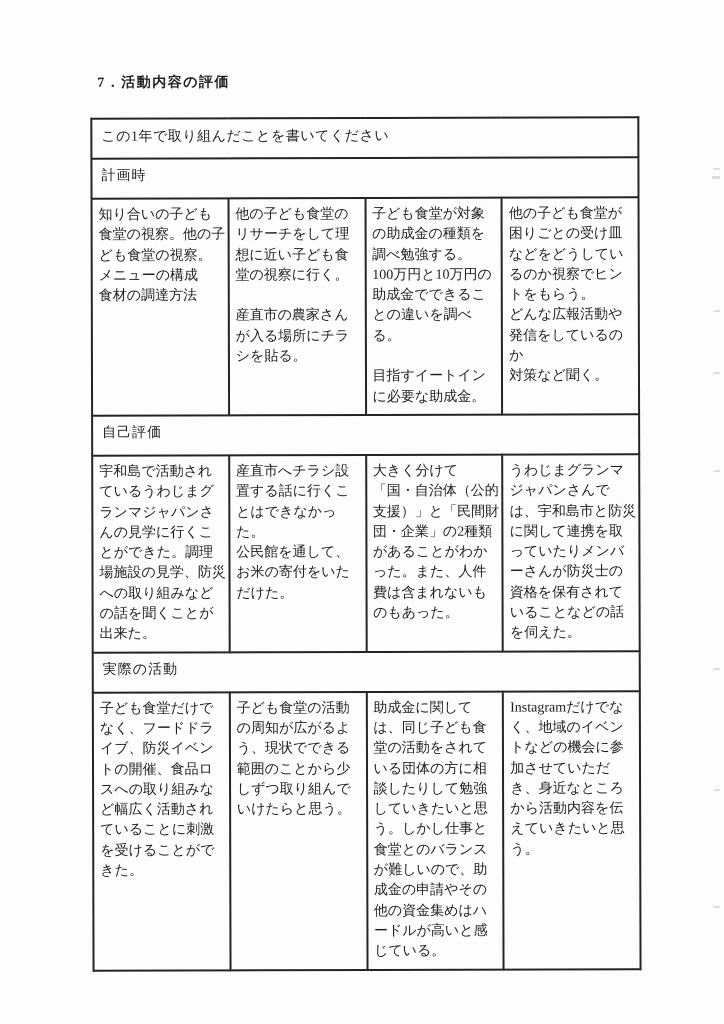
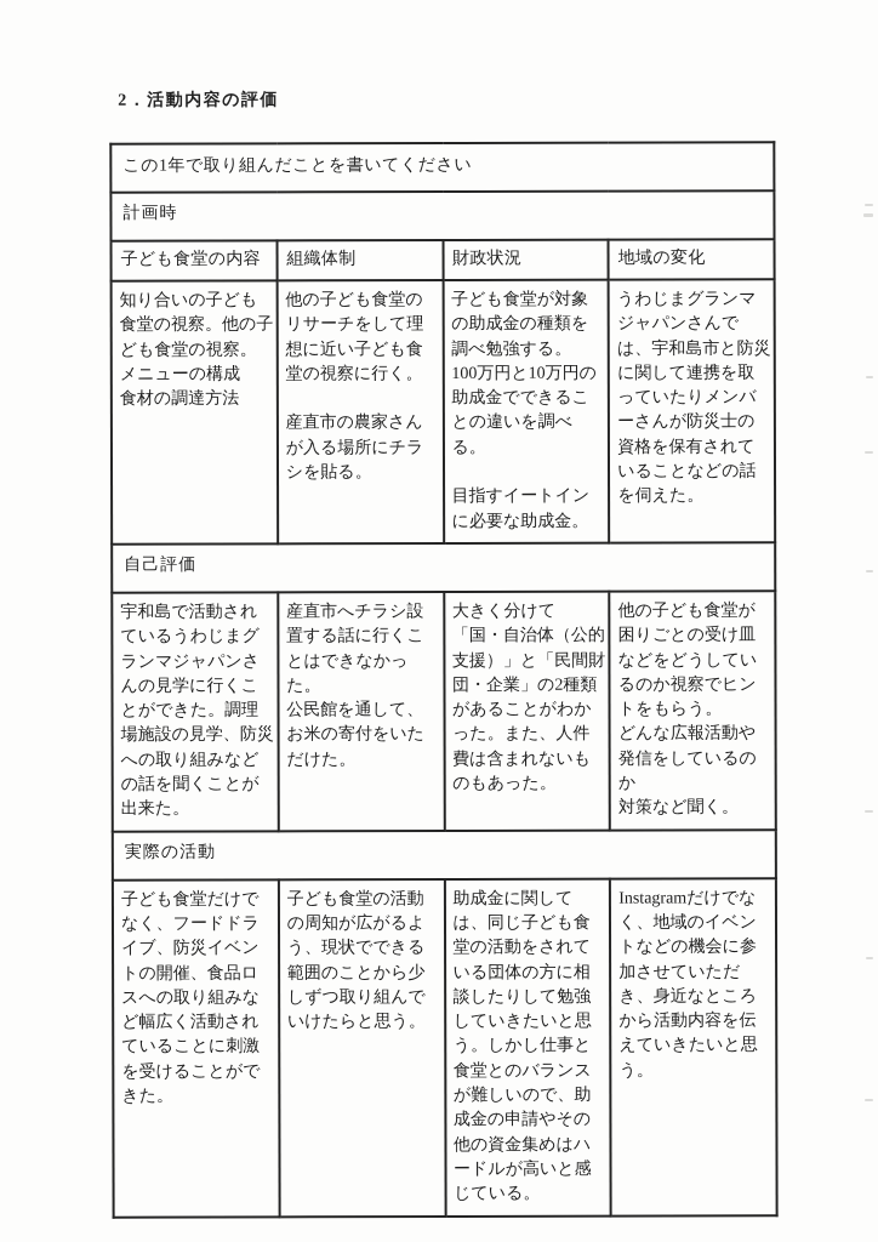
- 7．活動内容の評価
+ 2．活動内容の評価
  この1年で取り組んだことを書いてください
  計画時
+ 子ども食堂の内容	組織体制	財政状況	地域の変化
- 知り合いの子ども食堂の視察。他の子ども食堂の視察。 メニューの構成 食材の調達方法	他の子ども食堂のリサーチをして理想に近い子ども食堂の視察に行く。 産直市の農家さんが入る場所にチラシを貼る。	子ども食堂が対象の助成金の種類を調べ勉強する。 100万円と10万円の助成金でできることの違いを調べる。 目指すイートインに必要な助成金。	他の子ども食堂が困りごとの受け皿などをどうしているのか視察でヒントをもらう。 どんな広報活動や発信をしているのか 対策など聞く。
+ 知り合いの子ども食堂の視察。他の子ども食堂の視察。 メニューの構成 食材の調達方法	他の子ども食堂のリサーチをして理想に近い子ども食堂の視察に行く。 産直市の農家さんが入る場所にチラシを貼る。	子ども食堂が対象の助成金の種類を調べ勉強する。 100万円と10万円の助成金でできることの違いを調べる。 目指すイートインに必要な助成金。	うわじまグランマジャパンさんでは、宇和島市と防災に関して連携を取っていたりメンバーさんが防災士の資格を保有されていることなどの話を伺えた。
  自己評価
- 宇和島で活動されているうわじまグランマジャパンさんの見学に行くことができた。調理場施設の見学、防災への取り組みなどの話を聞くことが出来た。	産直市へチラシ設置する話に行くことはできなかった。 公民館を通して、お米の寄付をいただけた。	大きく分けて「国・自治体（公的支援）」と「民間財団・企業」の2種類があることがわかった。また、人件費は含まれないものもあった。	うわじまグランマジャパンさんでは、宇和島市と防災に関して連携を取っていたりメンバーさんが防災士の資格を保有されていることなどの話を伺えた。
+ 宇和島で活動されているうわじまグランマジャパンさんの見学に行くことができた。調理場施設の見学、防災への取り組みなどの話を聞くことが出来た。	産直市へチラシ設置する話に行くことはできなかった。 公民館を通して、お米の寄付をいただけた。	大きく分けて「国・自治体（公的支援）」と「民間財団・企業」の2種類があることがわかった。また、人件費は含まれないものもあった。	他の子ども食堂が困りごとの受け皿などをどうしているのか視察でヒントをもらう。 どんな広報活動や発信をしているのか 対策など聞く。
  実際の活動
  子ども食堂だけでなく、フードドライブ、防災イベントの開催、食品ロスへの取り組みなど幅広く活動されていることに刺激を受けることができた。	子ども食堂の活動の周知が広がるよう、現状でできる範囲のことから少しずつ取り組んでいけたらと思う。	助成金に関しては、同じ子ども食堂の活動をされている団体の方に相談したりして勉強していきたいと思う。しかし仕事と食堂とのバランスが難しいので、助成金の申請やその他の資金集めはハードルが高いと感じている。	Instagramだけでなく、地域のイベントなどの機会に参加させていただき、身近なところから活動内容を伝えていきたいと思う。
